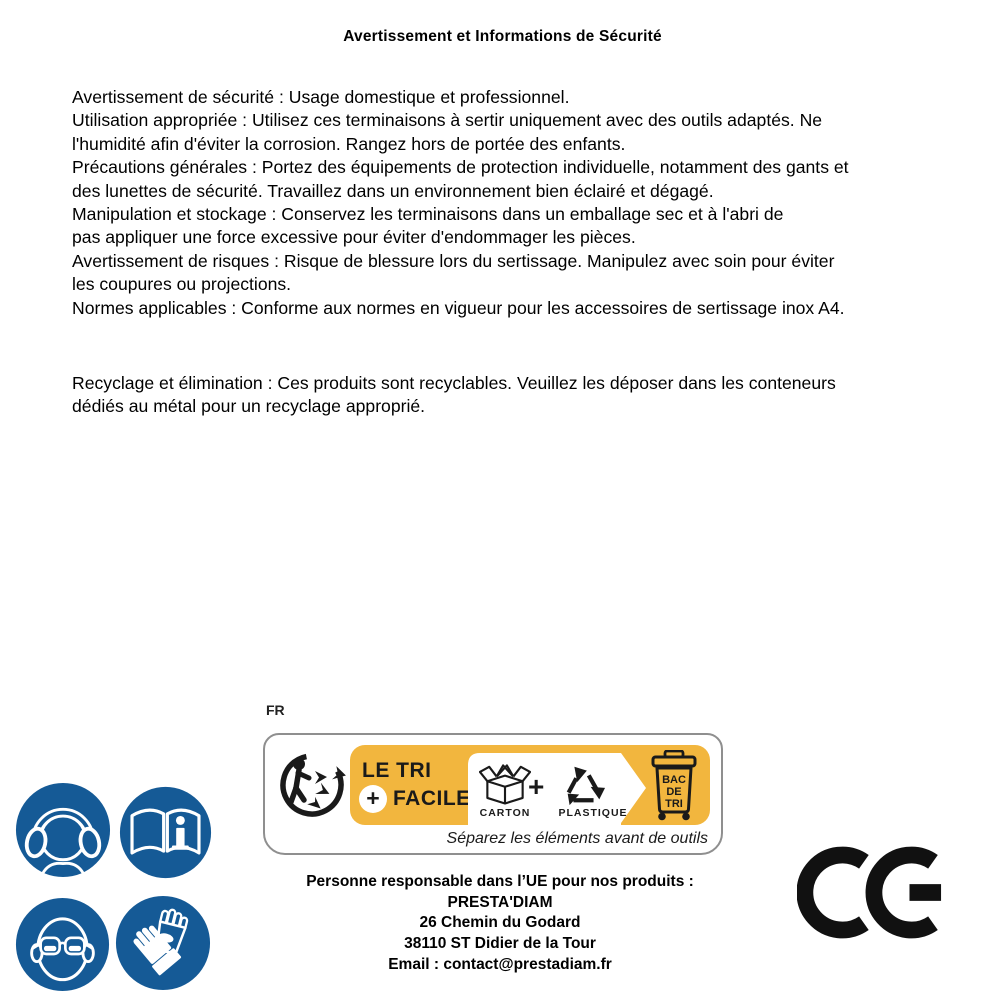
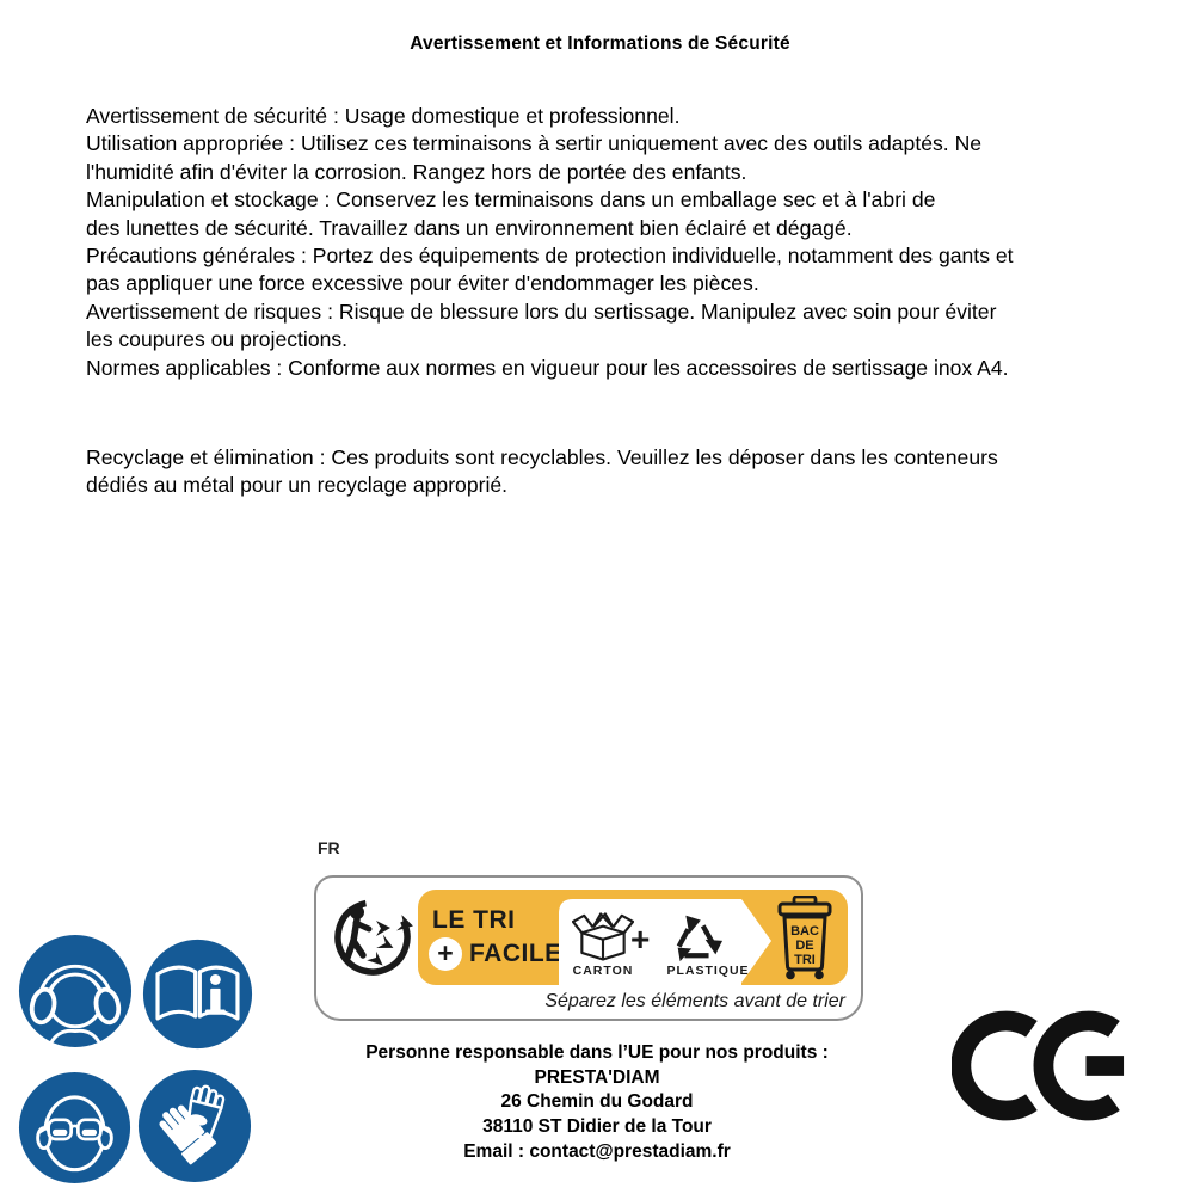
  Avertissement et Informations de Sécurité
  Avertissement de sécurité : Usage domestique et professionnel.
  Utilisation appropriée : Utilisez ces terminaisons à sertir uniquement avec des outils adaptés. Ne
  l'humidité afin d'éviter la corrosion. Rangez hors de portée des enfants.
- Précautions générales : Portez des équipements de protection individuelle, notamment des gants et
+ Manipulation et stockage : Conservez les terminaisons dans un emballage sec et à l'abri de
  des lunettes de sécurité. Travaillez dans un environnement bien éclairé et dégagé.
- Manipulation et stockage : Conservez les terminaisons dans un emballage sec et à l'abri de
+ Précautions générales : Portez des équipements de protection individuelle, notamment des gants et
  pas appliquer une force excessive pour éviter d'endommager les pièces.
  Avertissement de risques : Risque de blessure lors du sertissage. Manipulez avec soin pour éviter
  les coupures ou projections.
  Normes applicables : Conforme aux normes en vigueur pour les accessoires de sertissage inox A4.
  Recyclage et élimination : Ces produits sont recyclables. Veuillez les déposer dans les conteneurs
  dédiés au métal pour un recyclage approprié.
  FR
  LE TRI
  +
  FACILE
  CARTON
  +
  PLASTIQUE
  BAC
  DE
  TRI
- Séparez les éléments avant de outils
+ Séparez les éléments avant de trier
  Personne responsable dans l’UE pour nos produits :
  PRESTA'DIAM
  26 Chemin du Godard
  38110 ST Didier de la Tour
  Email : contact@prestadiam.fr
